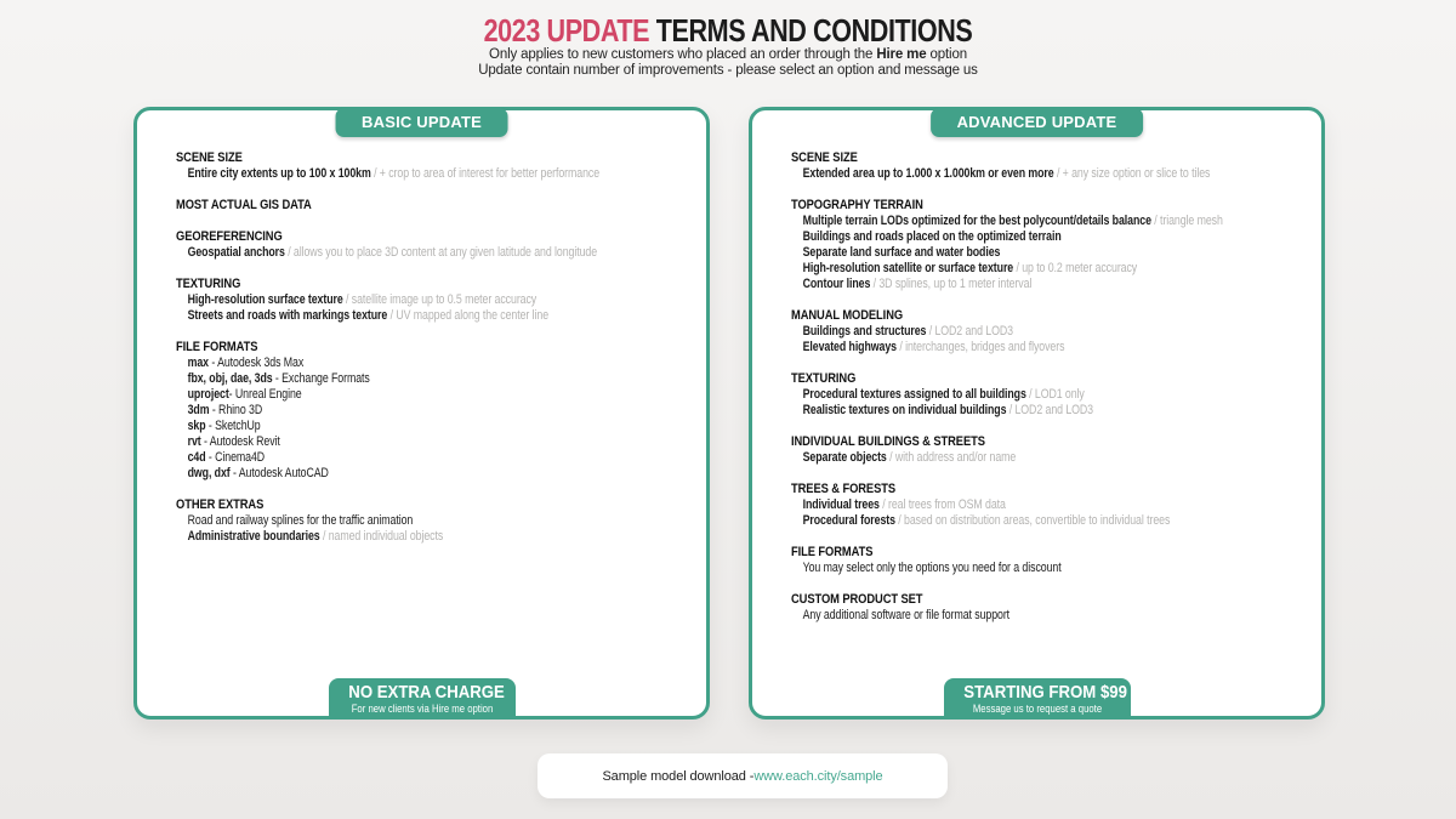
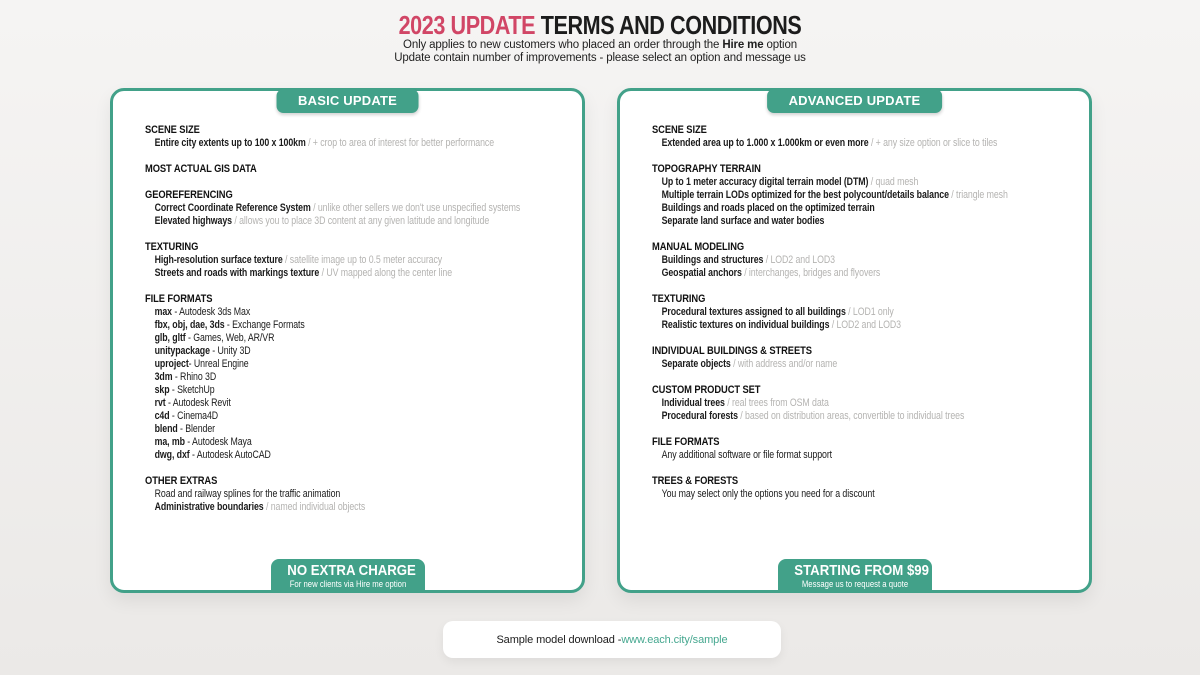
  2023 UPDATE TERMS AND CONDITIONS
  Only applies to new customers who placed an order through the Hire me option
  Update contain number of improvements - please select an option and message us
  BASIC UPDATE
  SCENE SIZE
  Entire city extents up to 100 x 100km / + crop to area of interest for better performance
  MOST ACTUAL GIS DATA
  GEOREFERENCING
+ Correct Coordinate Reference System / unlike other sellers we don't use unspecified systems
- Geospatial anchors / allows you to place 3D content at any given latitude and longitude
+ Elevated highways / allows you to place 3D content at any given latitude and longitude
  TEXTURING
  High-resolution surface texture / satellite image up to 0.5 meter accuracy
  Streets and roads with markings texture / UV mapped along the center line
  FILE FORMATS
  max - Autodesk 3ds Max
  fbx, obj, dae, 3ds - Exchange Formats
+ glb, gltf - Games, Web, AR/VR
+ unitypackage - Unity 3D
  uproject- Unreal Engine
  3dm - Rhino 3D
  skp - SketchUp
  rvt - Autodesk Revit
  c4d - Cinema4D
+ blend - Blender
+ ma, mb - Autodesk Maya
  dwg, dxf - Autodesk AutoCAD
  OTHER EXTRAS
  Road and railway splines for the traffic animation
  Administrative boundaries / named individual objects
  NO EXTRA CHARGE
  For new clients via Hire me option
  ADVANCED UPDATE
  SCENE SIZE
  Extended area up to 1.000 x 1.000km or even more / + any size option or slice to tiles
  TOPOGRAPHY TERRAIN
+ Up to 1 meter accuracy digital terrain model (DTM) / quad mesh
  Multiple terrain LODs optimized for the best polycount/details balance / triangle mesh
  Buildings and roads placed on the optimized terrain
  Separate land surface and water bodies
- High-resolution satellite or surface texture / up to 0.2 meter accuracy
- Contour lines / 3D splines, up to 1 meter interval
  MANUAL MODELING
  Buildings and structures / LOD2 and LOD3
- Elevated highways / interchanges, bridges and flyovers
+ Geospatial anchors / interchanges, bridges and flyovers
  TEXTURING
  Procedural textures assigned to all buildings / LOD1 only
  Realistic textures on individual buildings / LOD2 and LOD3
  INDIVIDUAL BUILDINGS & STREETS
  Separate objects / with address and/or name
- TREES & FORESTS
+ CUSTOM PRODUCT SET
  Individual trees / real trees from OSM data
  Procedural forests / based on distribution areas, convertible to individual trees
  FILE FORMATS
- You may select only the options you need for a discount
+ Any additional software or file format support
- CUSTOM PRODUCT SET
+ TREES & FORESTS
- Any additional software or file format support
+ You may select only the options you need for a discount
  STARTING FROM $99
  Message us to request a quote
  Sample model download -
  www.each.city/sample
